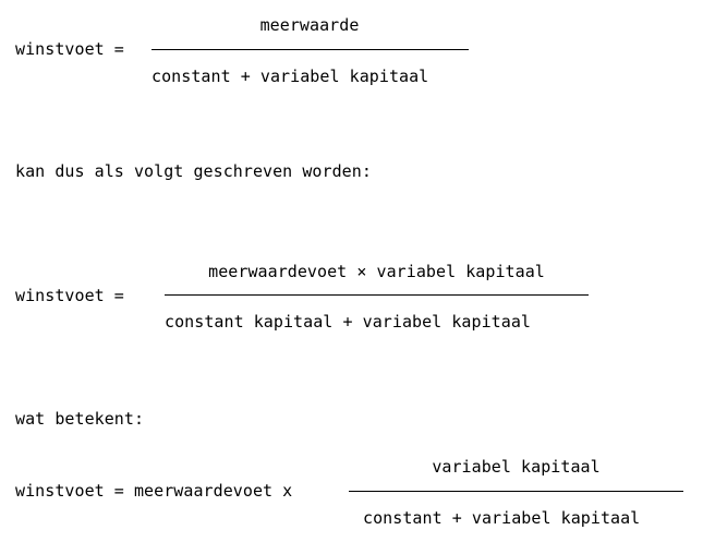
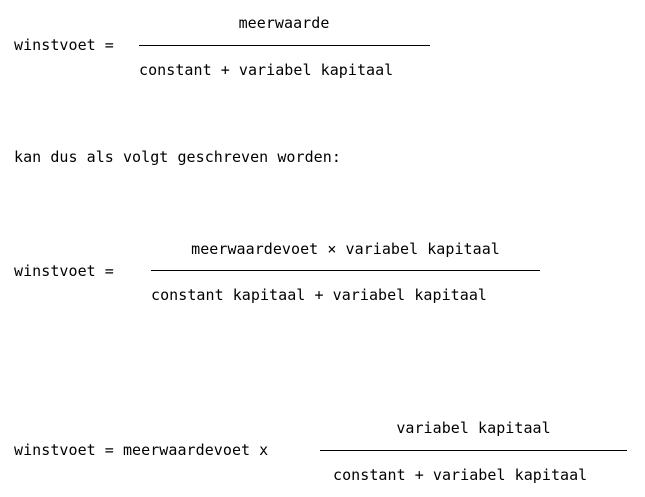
  winstvoet =
  meerwaarde
  constant + variabel kapitaal
  kan dus als volgt geschreven worden:
  winstvoet =
  meerwaardevoet × variabel kapitaal
  constant kapitaal + variabel kapitaal
- wat betekent:
  winstvoet = meerwaardevoet x
  variabel kapitaal
  constant + variabel kapitaal
